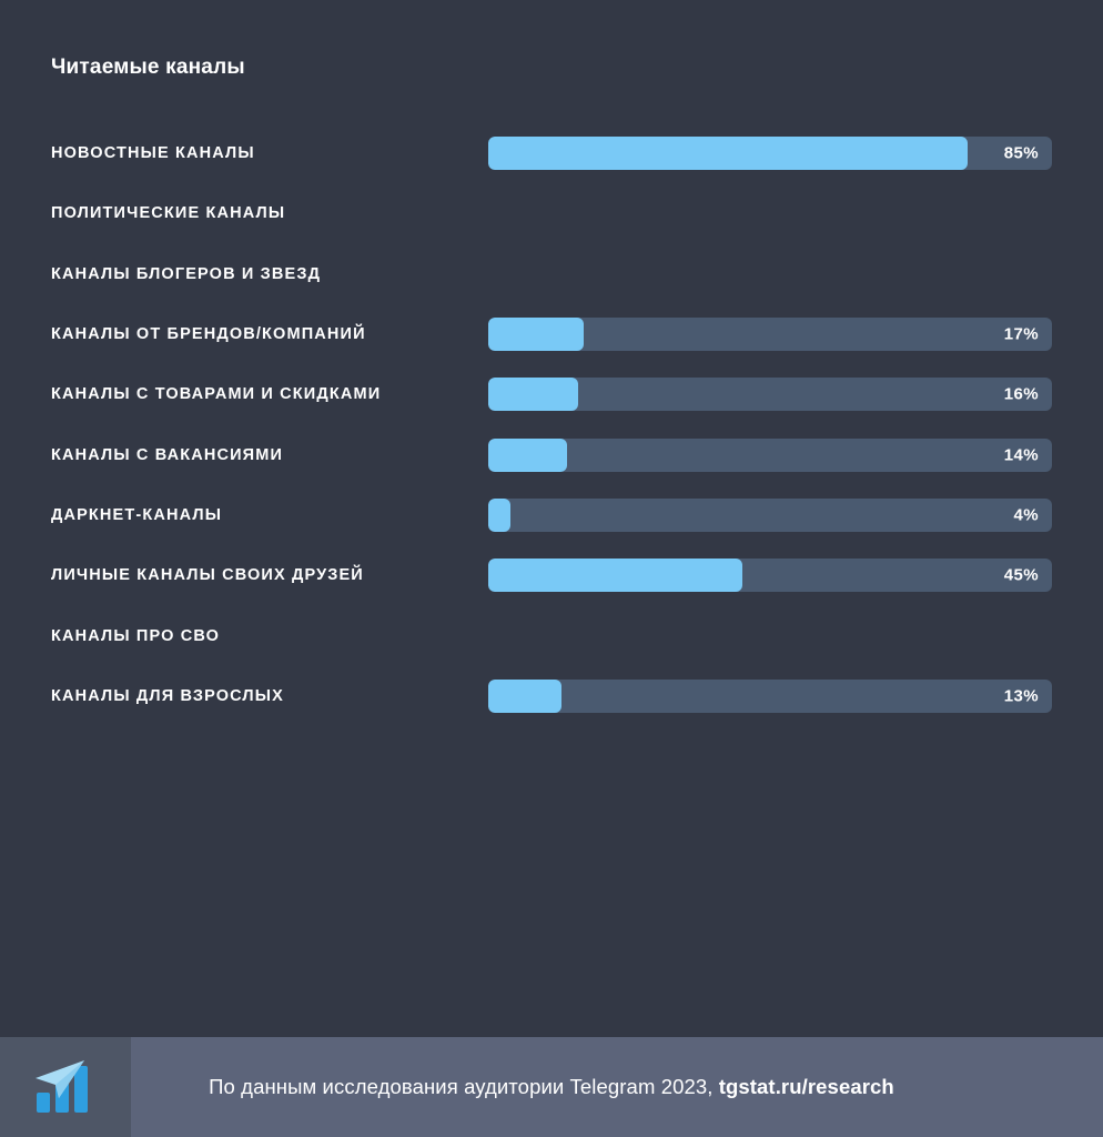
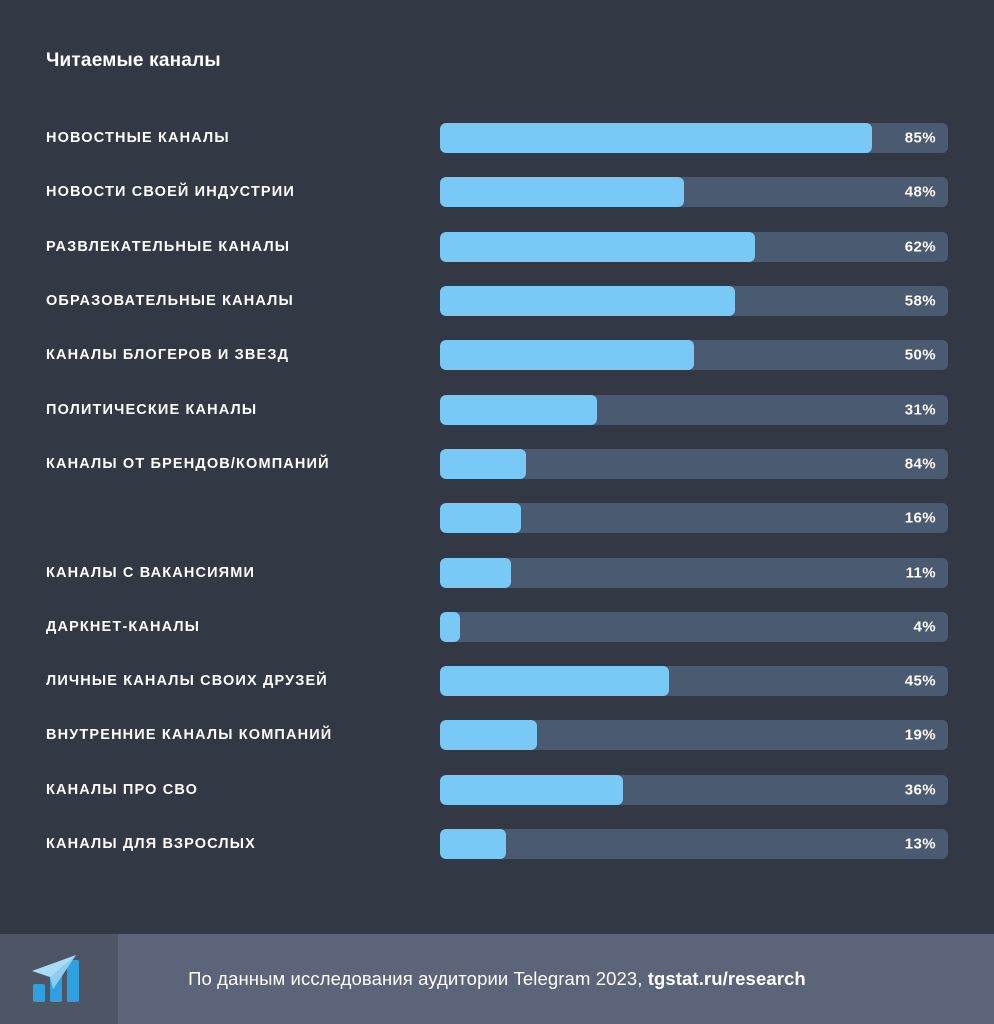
  Читаемые каналы
  НОВОСТНЫЕ КАНАЛЫ
  85%
+ НОВОСТИ СВОЕЙ ИНДУСТРИИ
+ 48%
+ РАЗВЛЕКАТЕЛЬНЫЕ КАНАЛЫ
+ 62%
+ ОБРАЗОВАТЕЛЬНЫЕ КАНАЛЫ
+ 58%
- ПОЛИТИЧЕСКИЕ КАНАЛЫ
+ КАНАЛЫ БЛОГЕРОВ И ЗВЕЗД
+ 50%
- КАНАЛЫ БЛОГЕРОВ И ЗВЕЗД
+ ПОЛИТИЧЕСКИЕ КАНАЛЫ
+ 31%
  КАНАЛЫ ОТ БРЕНДОВ/КОМПАНИЙ
- 17%
+ 84%
- КАНАЛЫ С ТОВАРАМИ И СКИДКАМИ
  16%
  КАНАЛЫ С ВАКАНСИЯМИ
- 14%
+ 11%
  ДАРКНЕТ-КАНАЛЫ
  4%
  ЛИЧНЫЕ КАНАЛЫ СВОИХ ДРУЗЕЙ
  45%
+ ВНУТРЕННИЕ КАНАЛЫ КОМПАНИЙ
+ 19%
  КАНАЛЫ ПРО СВО
+ 36%
  КАНАЛЫ ДЛЯ ВЗРОСЛЫХ
  13%
  По данным исследования аудитории Telegram 2023, tgstat.ru/research
